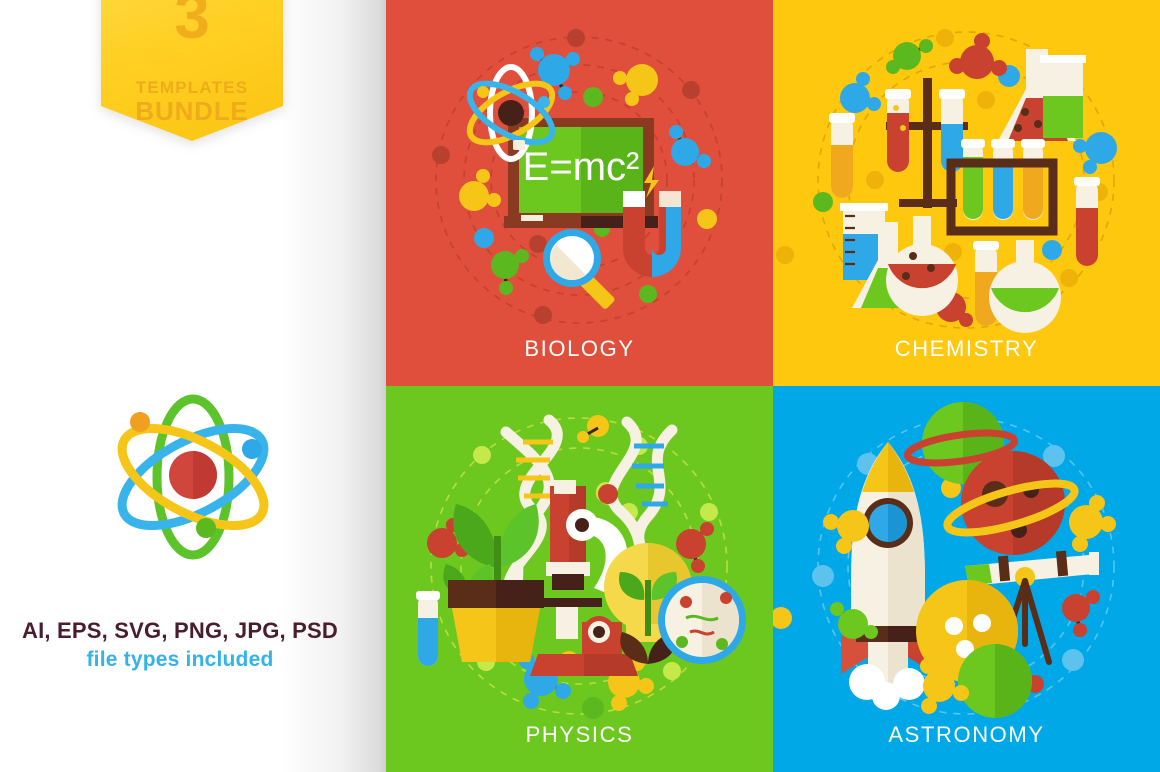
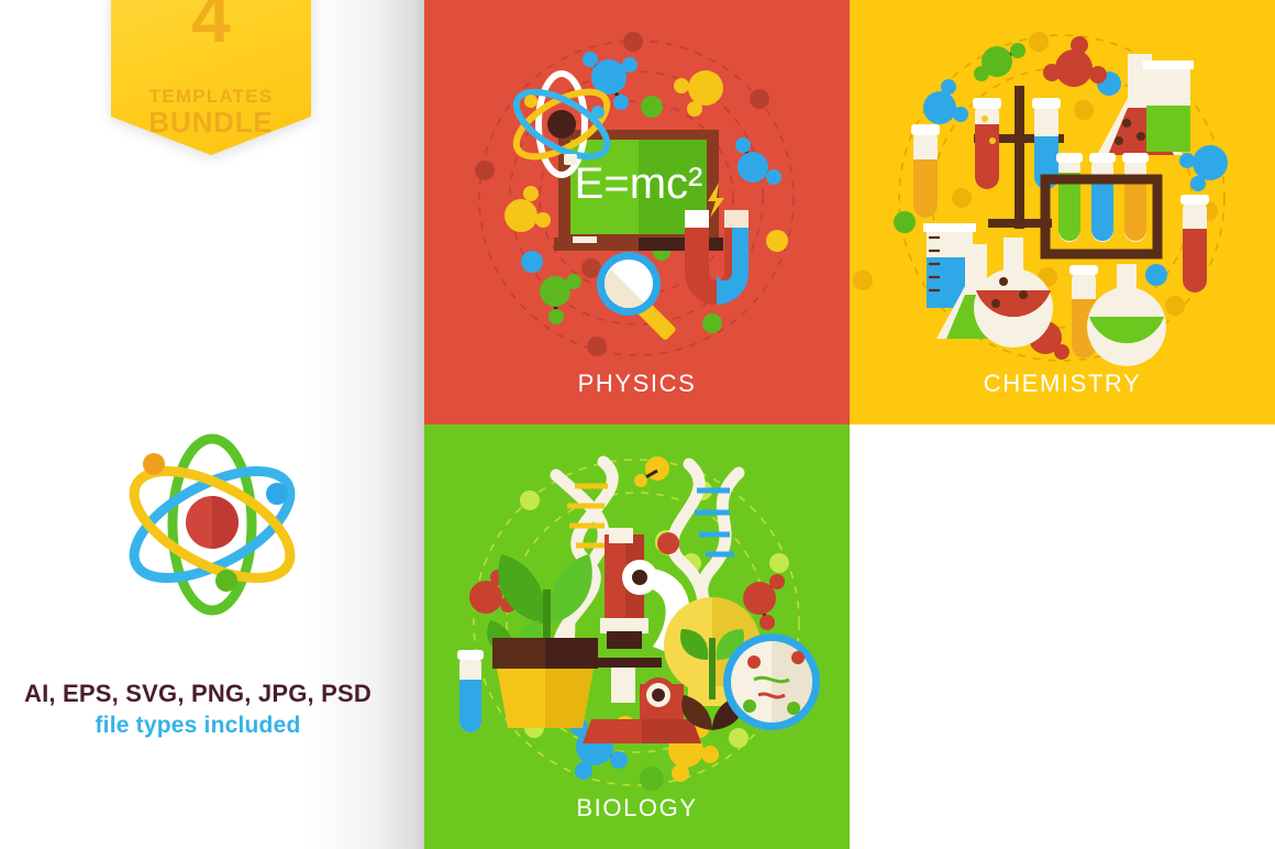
- 3
+ 4
  TEMPLATES
  BUNDLE
  AI, EPS, SVG, PNG, JPG, PSD
  file types included
  E=mc²
- BIOLOGY
+ PHYSICS
  CHEMISTRY
- PHYSICS
+ BIOLOGY
- ASTRONOMY
